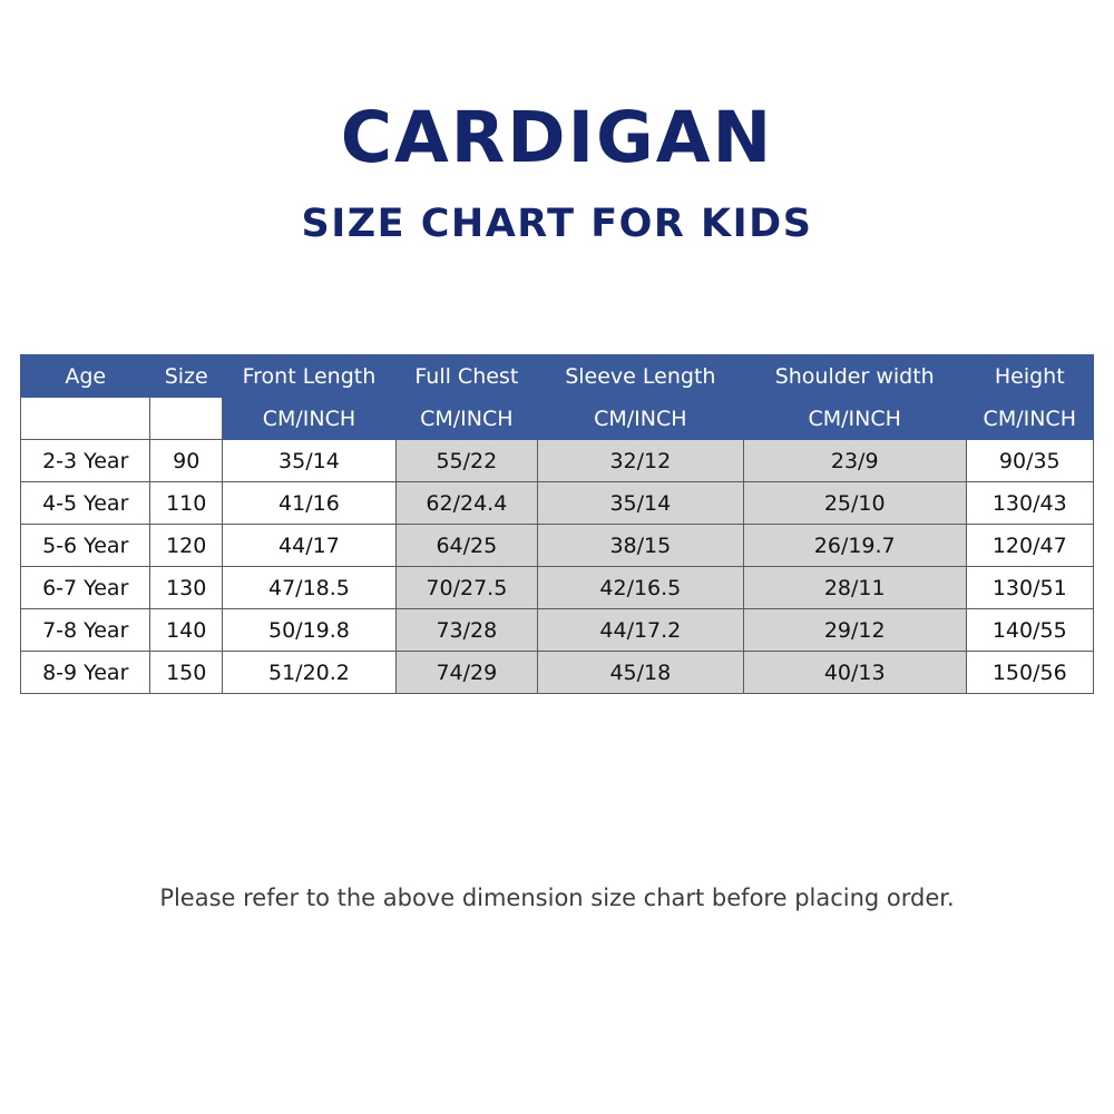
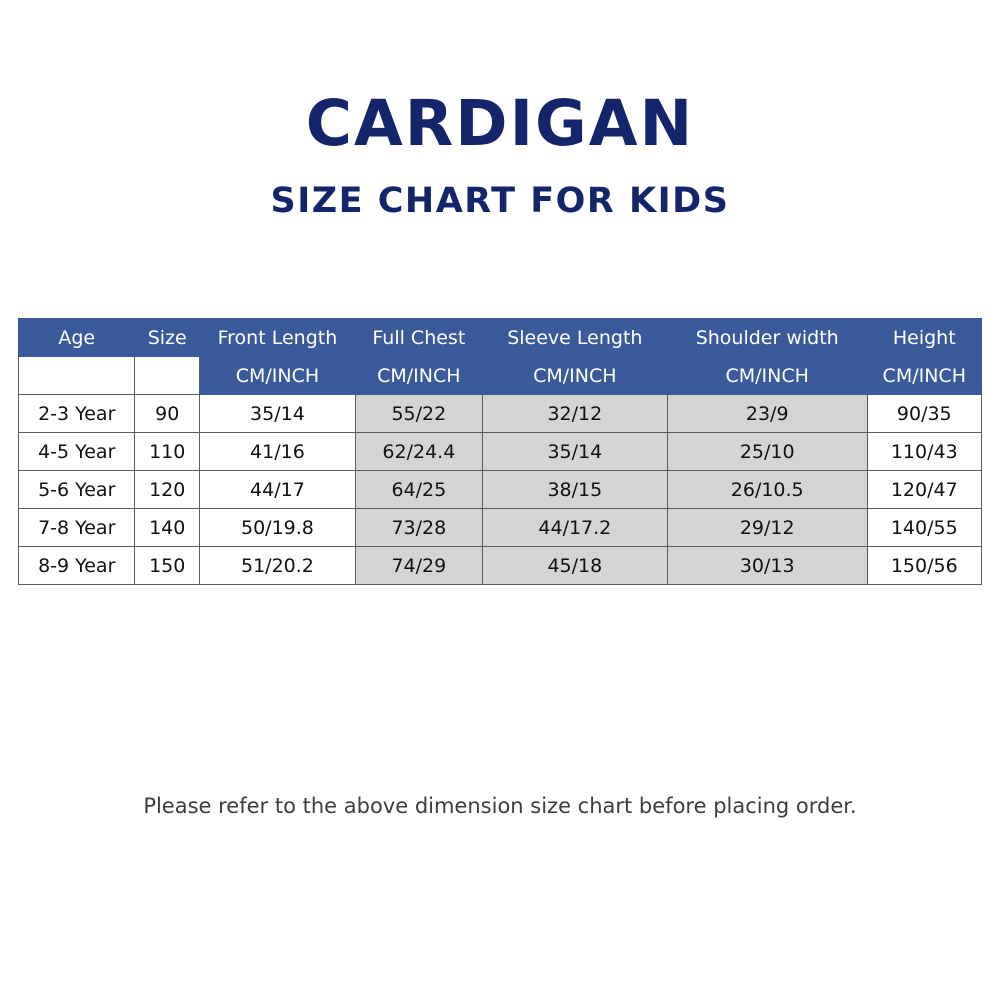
  CARDIGAN
  SIZE CHART FOR KIDS
  Age	Size	Front Length	Full Chest	Sleeve Length	Shoulder width	Height
  		CM/INCH	CM/INCH	CM/INCH	CM/INCH	CM/INCH
  2-3 Year	90	35/14	55/22	32/12	23/9	90/35
- 4-5 Year	110	41/16	62/24.4	35/14	25/10	130/43
+ 4-5 Year	110	41/16	62/24.4	35/14	25/10	110/43
- 5-6 Year	120	44/17	64/25	38/15	26/19.7	120/47
+ 5-6 Year	120	44/17	64/25	38/15	26/10.5	120/47
- 6-7 Year	130	47/18.5	70/27.5	42/16.5	28/11	130/51
  7-8 Year	140	50/19.8	73/28	44/17.2	29/12	140/55
- 8-9 Year	150	51/20.2	74/29	45/18	40/13	150/56
+ 8-9 Year	150	51/20.2	74/29	45/18	30/13	150/56
  Please refer to the above dimension size chart before placing order.
